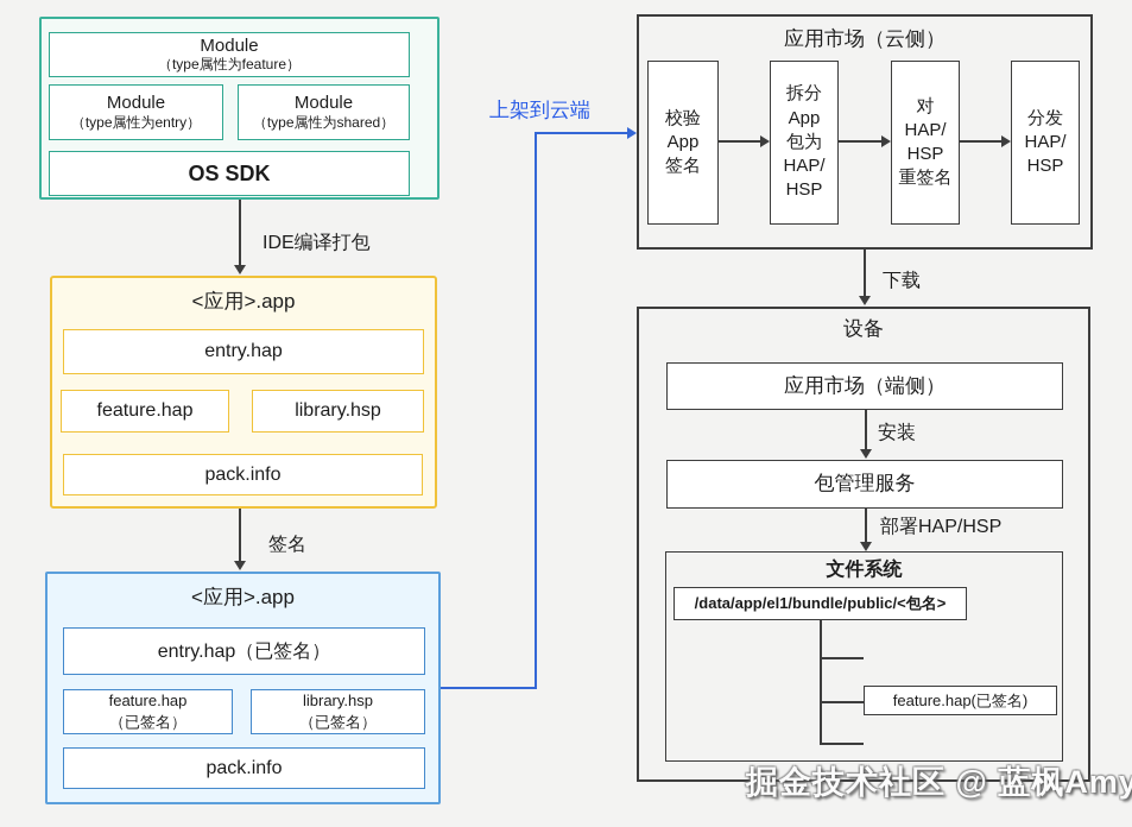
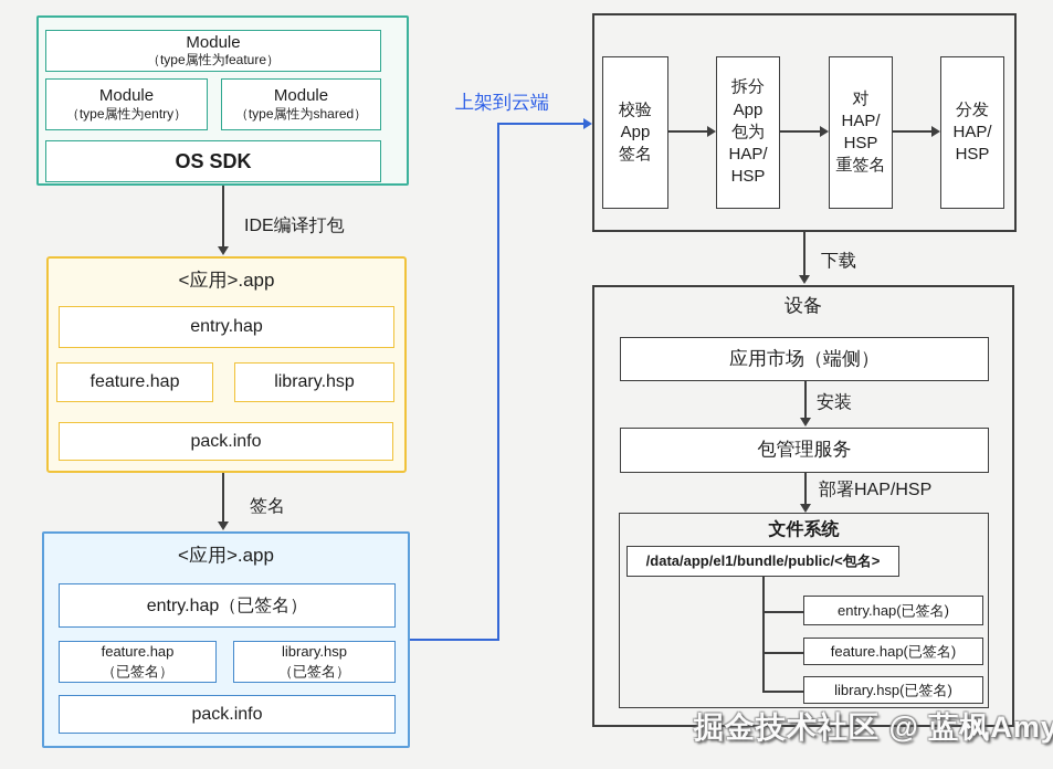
  Module
  （type属性为feature）
  Module
  （type属性为entry）
  Module
  （type属性为shared）
  OS SDK
  IDE编译打包
  <应用>.app
  entry.hap
  feature.hap
  library.hsp
  pack.info
  签名
  <应用>.app
  entry.hap（已签名）
  feature.hap
  （已签名）
  library.hsp
  （已签名）
  pack.info
  上架到云端
- 应用市场（云侧）
  校验
  App
  签名
  拆分
  App
  包为
  HAP/
  HSP
  对
  HAP/
  HSP
  重签名
  分发
  HAP/
  HSP
  下载
  设备
  应用市场（端侧）
  安装
  包管理服务
  部署HAP/HSP
  文件系统
  /data/app/el1/bundle/public/<包名>
+ entry.hap(已签名)
  feature.hap(已签名)
+ library.hsp(已签名)
  掘金技术社区 @ 蓝枫Amy
